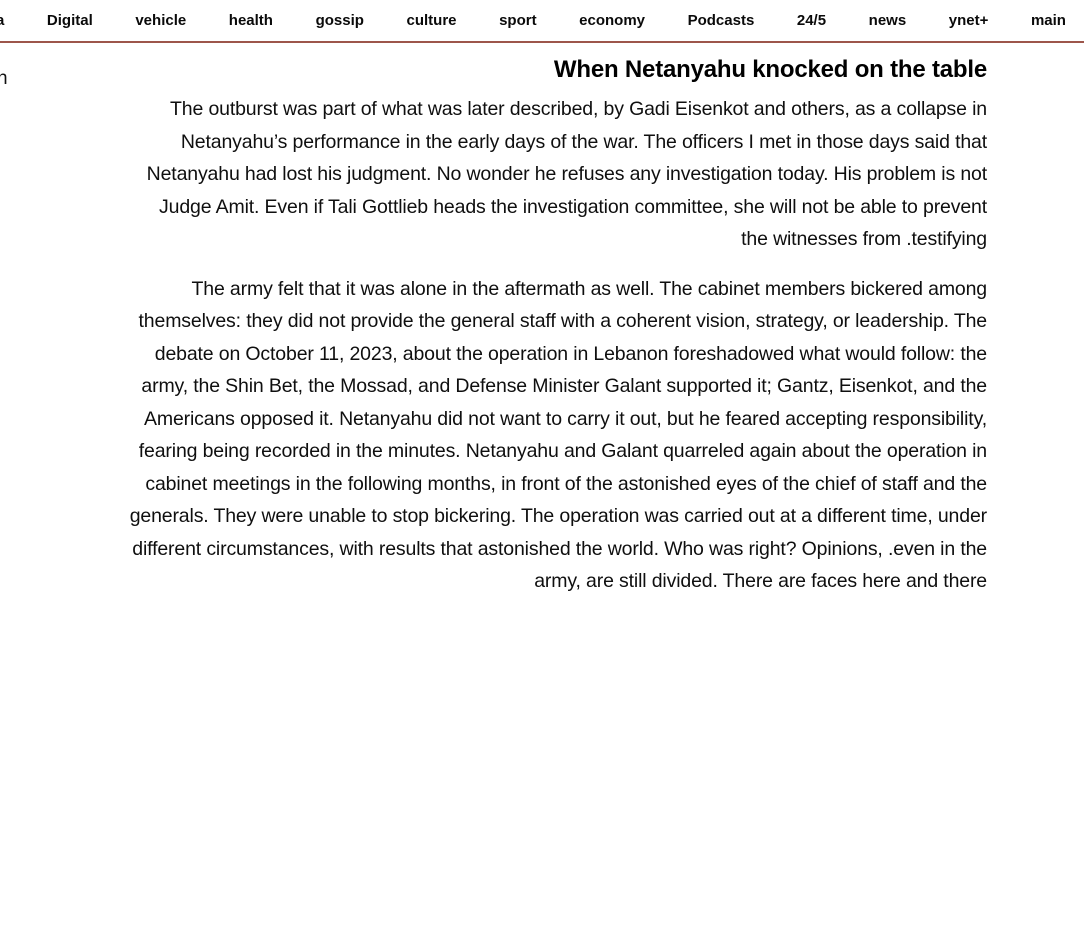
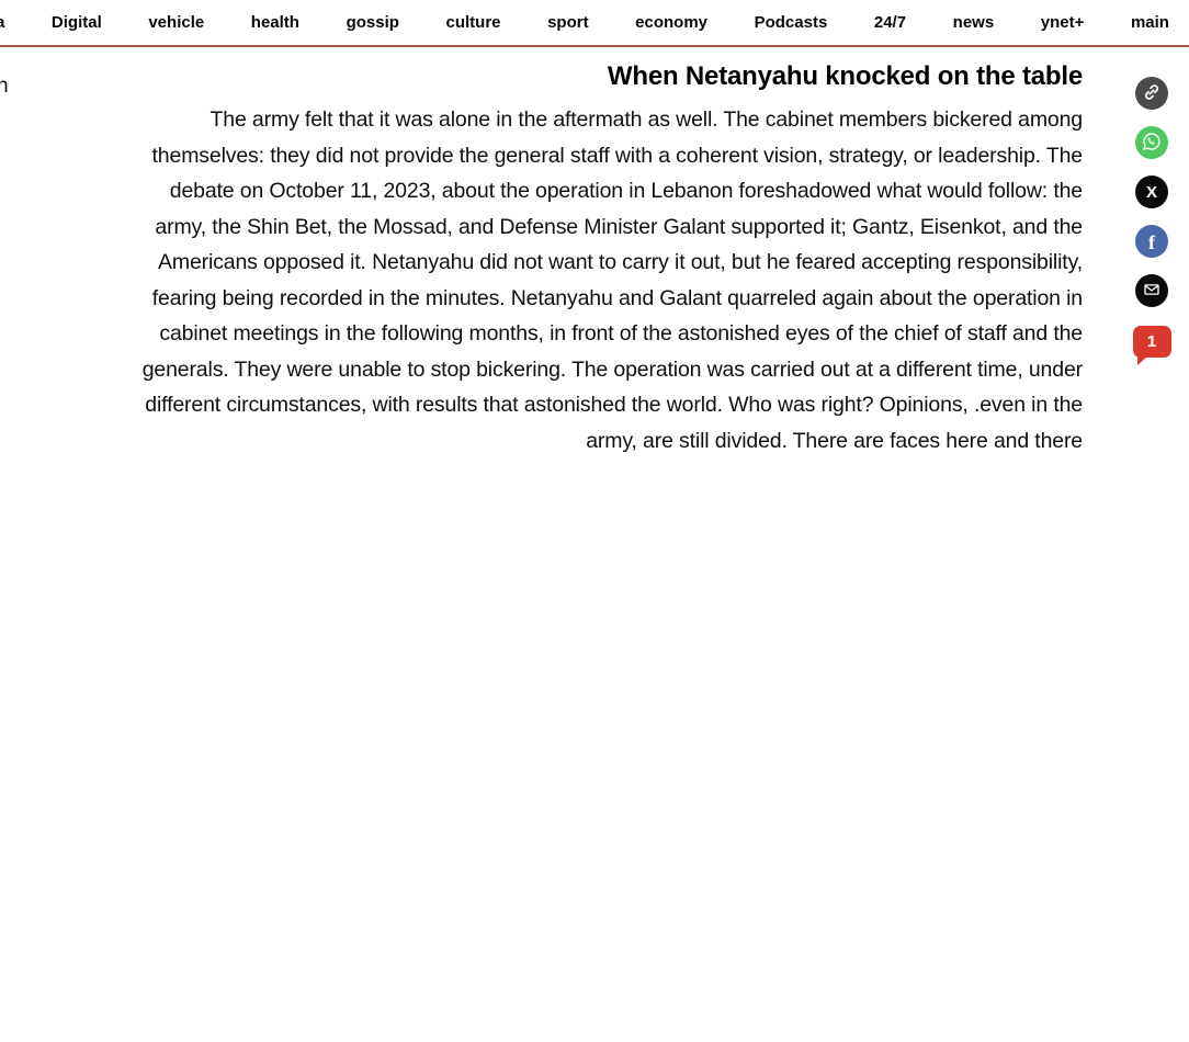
  a
  Digital
  vehicle
  health
  gossip
  culture
  sport
  economy
  Podcasts
- 24/5
+ 24/7
  news
  ynet+
  main
  h
  When Netanyahu knocked on the table
- The outburst was part of what was later described, by Gadi Eisenkot and others, as a collapse in Netanyahu’s performance in the early days of the war. The officers I met in those days said that Netanyahu had lost his judgment. No wonder he refuses any investigation today. His problem is not Judge Amit. Even if Tali Gottlieb heads the investigation committee, she will not be able to prevent the witnesses from .testifying
  The army felt that it was alone in the aftermath as well. The cabinet members bickered among themselves: they did not provide the general staff with a coherent vision, strategy, or leadership. The debate on October 11, 2023, about the operation in Lebanon foreshadowed what would follow: the army, the Shin Bet, the Mossad, and Defense Minister Galant supported it; Gantz, Eisenkot, and the Americans opposed it. Netanyahu did not want to carry it out, but he feared accepting responsibility, fearing being recorded in the minutes. Netanyahu and Galant quarreled again about the operation in cabinet meetings in the following months, in front of the astonished eyes of the chief of staff and the generals. They were unable to stop bickering. The operation was carried out at a different time, under different circumstances, with results that astonished the world. Who was right? Opinions, .even in the army, are still divided. There are faces here and there
+ X
+ f
+ 1
